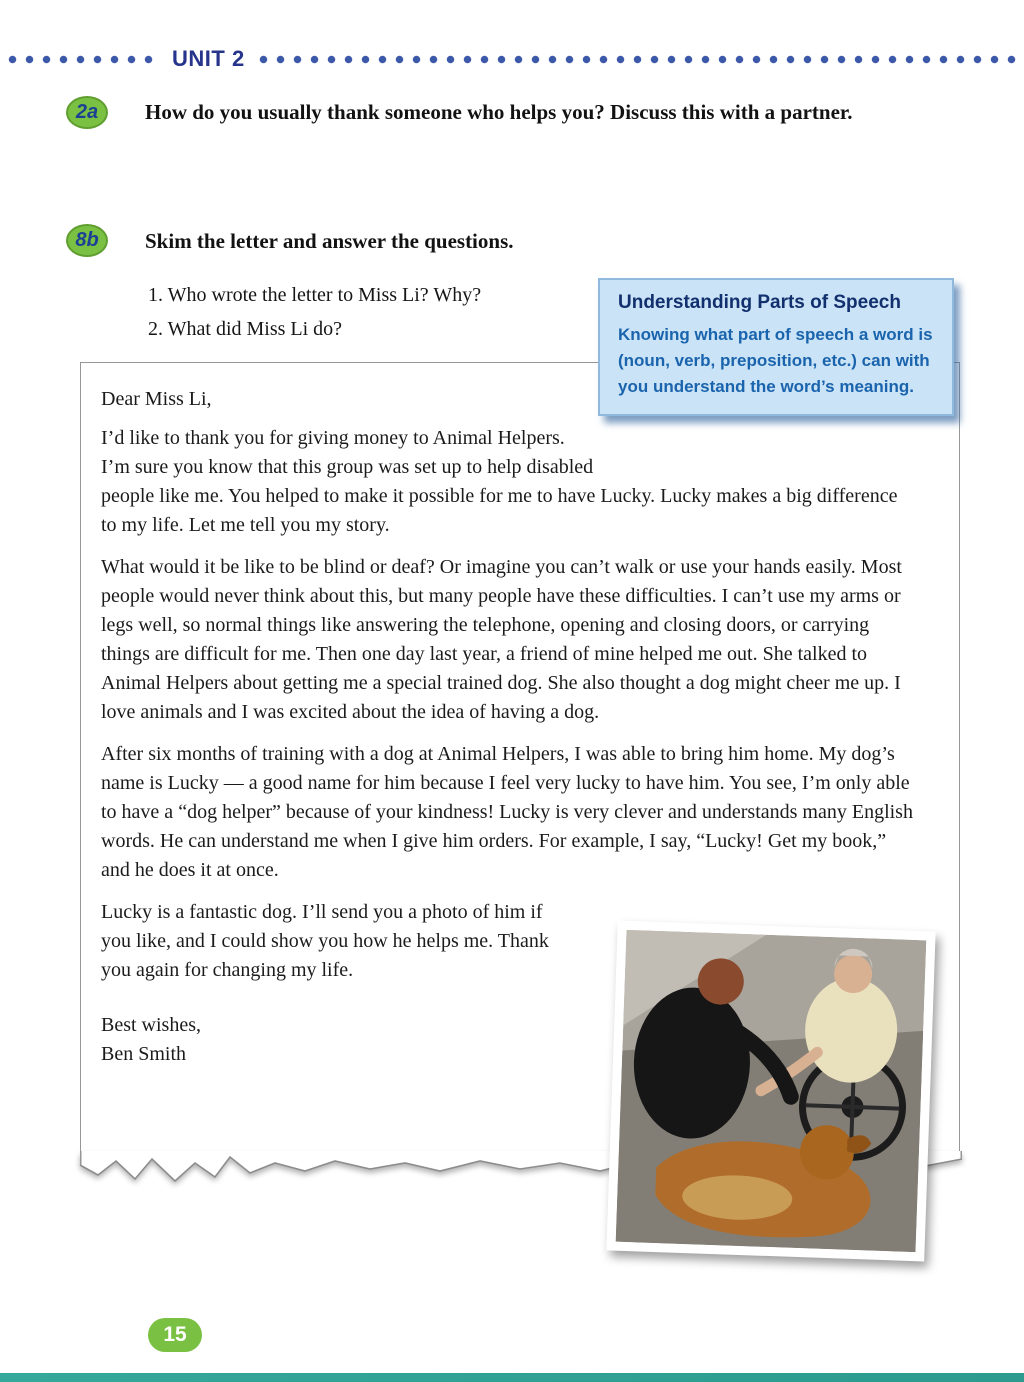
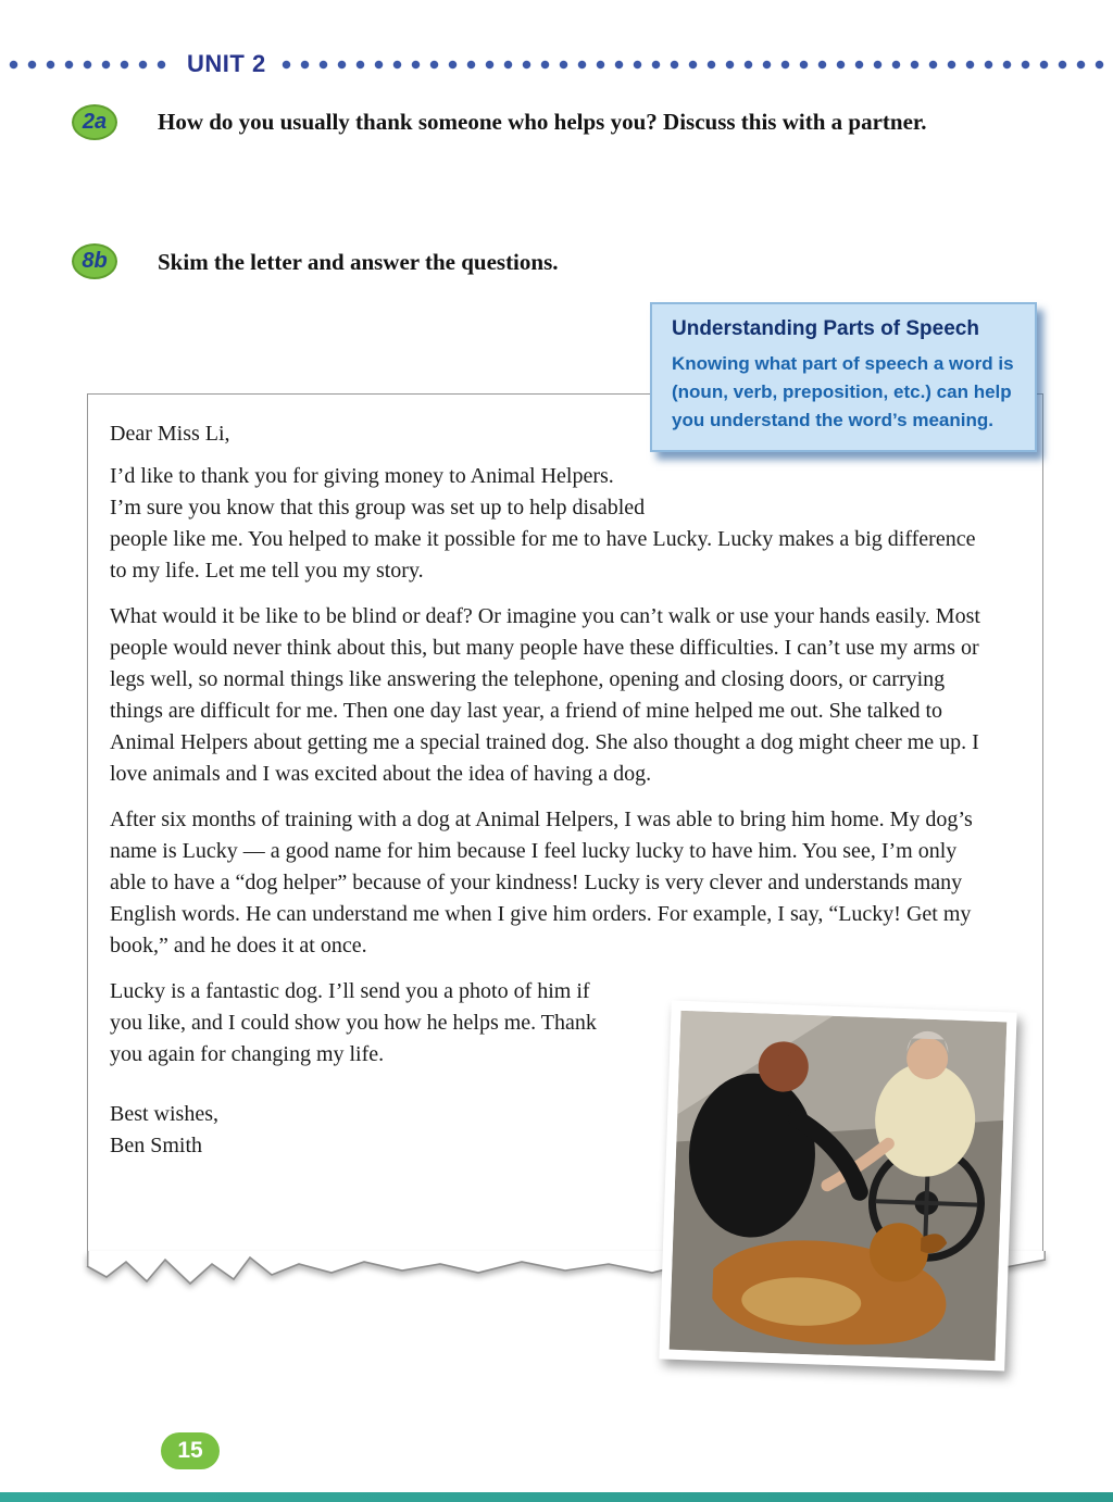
  UNIT 2
  2a
  How do you usually thank someone who helps you? Discuss this with a partner.
  8b
  Skim the letter and answer the questions.
- 1. Who wrote the letter to Miss Li? Why?
- 2. What did Miss Li do?
  Understanding Parts of Speech
- Knowing what part of speech a word is (noun, verb, preposition, etc.) can with you understand the word’s meaning.
+ Knowing what part of speech a word is (noun, verb, preposition, etc.) can help you understand the word’s meaning.
  Dear Miss Li,
  I’d like to thank you for giving money to Animal Helpers. I’m sure you know that this group was set up to help disabled people like me. You helped to make it possible for me to have Lucky. Lucky makes a big difference to my life. Let me tell you my story.
  What would it be like to be blind or deaf? Or imagine you can’t walk or use your hands easily. Most people would never think about this, but many people have these difficulties. I can’t use my arms or legs well, so normal things like answering the telephone, opening and closing doors, or carrying things are difficult for me. Then one day last year, a friend of mine helped me out. She talked to Animal Helpers about getting me a special trained dog. She also thought a dog might cheer me up. I love animals and I was excited about the idea of having a dog.
- After six months of training with a dog at Animal Helpers, I was able to bring him home. My dog’s name is Lucky — a good name for him because I feel very lucky to have him. You see, I’m only able to have a “dog helper” because of your kindness! Lucky is very clever and understands many English words. He can understand me when I give him orders. For example, I say, “Lucky! Get my book,” and he does it at once.
+ After six months of training with a dog at Animal Helpers, I was able to bring him home. My dog’s name is Lucky — a good name for him because I feel lucky lucky to have him. You see, I’m only able to have a “dog helper” because of your kindness! Lucky is very clever and understands many English words. He can understand me when I give him orders. For example, I say, “Lucky! Get my book,” and he does it at once.
  Lucky is a fantastic dog. I’ll send you a photo of him if you like, and I could show you how he helps me. Thank you again for changing my life.
  Best wishes,
  Ben Smith
  15
